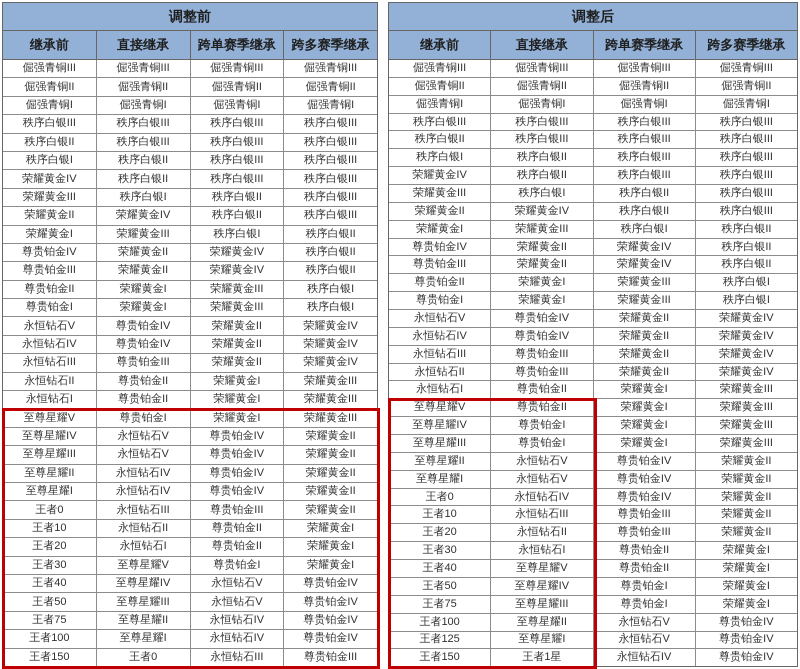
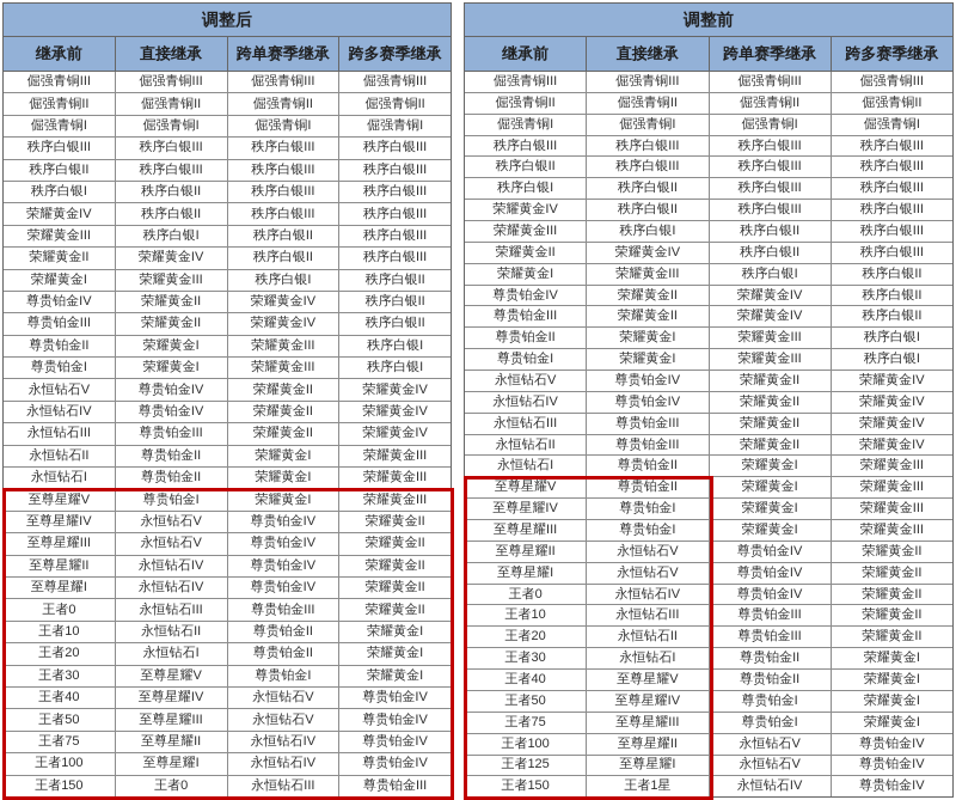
- 调整前
+ 调整后
  继承前
  直接继承
  跨单赛季继承
  跨多赛季继承
  倔强青铜III
  倔强青铜III
  倔强青铜III
  倔强青铜III
  倔强青铜II
  倔强青铜II
  倔强青铜II
  倔强青铜II
  倔强青铜I
  倔强青铜I
  倔强青铜I
  倔强青铜I
  秩序白银III
  秩序白银III
  秩序白银III
  秩序白银III
  秩序白银II
  秩序白银III
  秩序白银III
  秩序白银III
  秩序白银I
  秩序白银II
  秩序白银III
  秩序白银III
  荣耀黄金IV
  秩序白银II
  秩序白银III
  秩序白银III
  荣耀黄金III
  秩序白银I
  秩序白银II
  秩序白银III
  荣耀黄金II
  荣耀黄金IV
  秩序白银II
  秩序白银III
  荣耀黄金I
  荣耀黄金III
  秩序白银I
  秩序白银II
  尊贵铂金IV
  荣耀黄金II
  荣耀黄金IV
  秩序白银II
  尊贵铂金III
  荣耀黄金II
  荣耀黄金IV
  秩序白银II
  尊贵铂金II
  荣耀黄金I
  荣耀黄金III
  秩序白银I
  尊贵铂金I
  荣耀黄金I
  荣耀黄金III
  秩序白银I
  永恒钻石V
  尊贵铂金IV
  荣耀黄金II
  荣耀黄金IV
  永恒钻石IV
  尊贵铂金IV
  荣耀黄金II
  荣耀黄金IV
  永恒钻石III
  尊贵铂金III
  荣耀黄金II
  荣耀黄金IV
  永恒钻石II
  尊贵铂金II
  荣耀黄金I
  荣耀黄金III
  永恒钻石I
  尊贵铂金II
  荣耀黄金I
  荣耀黄金III
  至尊星耀V
  尊贵铂金I
  荣耀黄金I
  荣耀黄金III
  至尊星耀IV
  永恒钻石V
  尊贵铂金IV
  荣耀黄金II
  至尊星耀III
  永恒钻石V
  尊贵铂金IV
  荣耀黄金II
  至尊星耀II
  永恒钻石IV
  尊贵铂金IV
  荣耀黄金II
  至尊星耀I
  永恒钻石IV
  尊贵铂金IV
  荣耀黄金II
  王者0
  永恒钻石III
  尊贵铂金III
  荣耀黄金II
  王者10
  永恒钻石II
  尊贵铂金II
  荣耀黄金I
  王者20
  永恒钻石I
  尊贵铂金II
  荣耀黄金I
  王者30
  至尊星耀V
  尊贵铂金I
  荣耀黄金I
  王者40
  至尊星耀IV
  永恒钻石V
  尊贵铂金IV
  王者50
  至尊星耀III
  永恒钻石V
  尊贵铂金IV
  王者75
  至尊星耀II
  永恒钻石IV
  尊贵铂金IV
  王者100
  至尊星耀I
  永恒钻石IV
  尊贵铂金IV
  王者150
  王者0
  永恒钻石III
  尊贵铂金III
- 调整后
+ 调整前
  继承前
  直接继承
  跨单赛季继承
  跨多赛季继承
  倔强青铜III
  倔强青铜III
  倔强青铜III
  倔强青铜III
  倔强青铜II
  倔强青铜II
  倔强青铜II
  倔强青铜II
  倔强青铜I
  倔强青铜I
  倔强青铜I
  倔强青铜I
  秩序白银III
  秩序白银III
  秩序白银III
  秩序白银III
  秩序白银II
  秩序白银III
  秩序白银III
  秩序白银III
  秩序白银I
  秩序白银II
  秩序白银III
  秩序白银III
  荣耀黄金IV
  秩序白银II
  秩序白银III
  秩序白银III
  荣耀黄金III
  秩序白银I
  秩序白银II
  秩序白银III
  荣耀黄金II
  荣耀黄金IV
  秩序白银II
  秩序白银III
  荣耀黄金I
  荣耀黄金III
  秩序白银I
  秩序白银II
  尊贵铂金IV
  荣耀黄金II
  荣耀黄金IV
  秩序白银II
  尊贵铂金III
  荣耀黄金II
  荣耀黄金IV
  秩序白银II
  尊贵铂金II
  荣耀黄金I
  荣耀黄金III
  秩序白银I
  尊贵铂金I
  荣耀黄金I
  荣耀黄金III
  秩序白银I
  永恒钻石V
  尊贵铂金IV
  荣耀黄金II
  荣耀黄金IV
  永恒钻石IV
  尊贵铂金IV
  荣耀黄金II
  荣耀黄金IV
  永恒钻石III
  尊贵铂金III
  荣耀黄金II
  荣耀黄金IV
  永恒钻石II
  尊贵铂金III
  荣耀黄金II
  荣耀黄金IV
  永恒钻石I
  尊贵铂金II
  荣耀黄金I
  荣耀黄金III
  至尊星耀V
  尊贵铂金II
  荣耀黄金I
  荣耀黄金III
  至尊星耀IV
  尊贵铂金I
  荣耀黄金I
  荣耀黄金III
  至尊星耀III
  尊贵铂金I
  荣耀黄金I
  荣耀黄金III
  至尊星耀II
  永恒钻石V
  尊贵铂金IV
  荣耀黄金II
  至尊星耀I
  永恒钻石V
  尊贵铂金IV
  荣耀黄金II
  王者0
  永恒钻石IV
  尊贵铂金IV
  荣耀黄金II
  王者10
  永恒钻石III
  尊贵铂金III
  荣耀黄金II
  王者20
  永恒钻石II
  尊贵铂金III
  荣耀黄金II
  王者30
  永恒钻石I
  尊贵铂金II
  荣耀黄金I
  王者40
  至尊星耀V
  尊贵铂金II
  荣耀黄金I
  王者50
  至尊星耀IV
  尊贵铂金I
  荣耀黄金I
  王者75
  至尊星耀III
  尊贵铂金I
  荣耀黄金I
  王者100
  至尊星耀II
  永恒钻石V
  尊贵铂金IV
  王者125
  至尊星耀I
  永恒钻石V
  尊贵铂金IV
  王者150
  王者1星
  永恒钻石IV
  尊贵铂金IV
